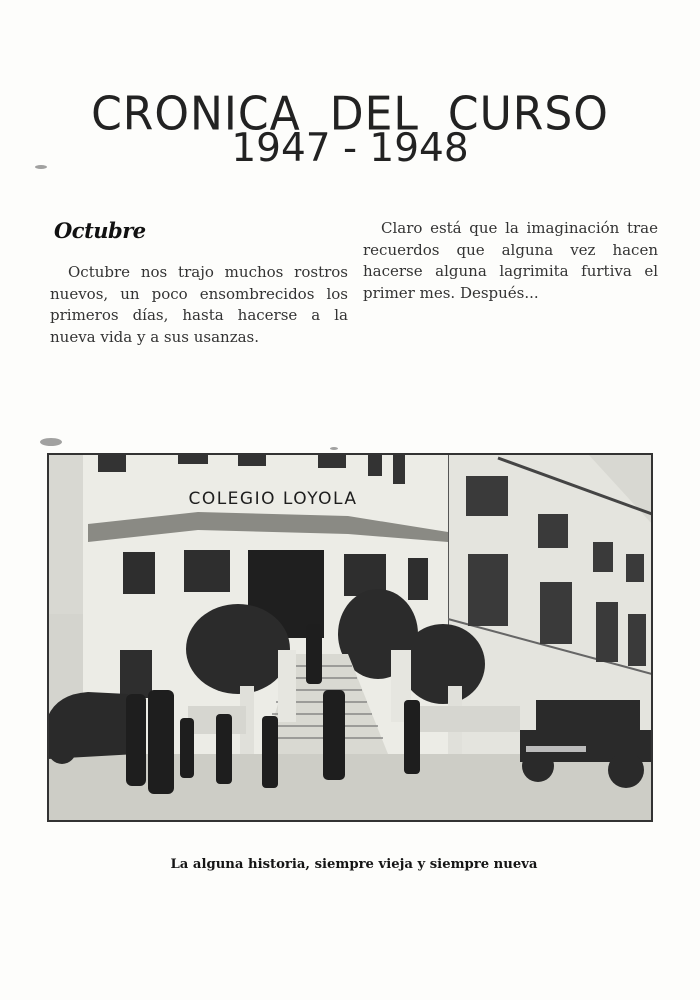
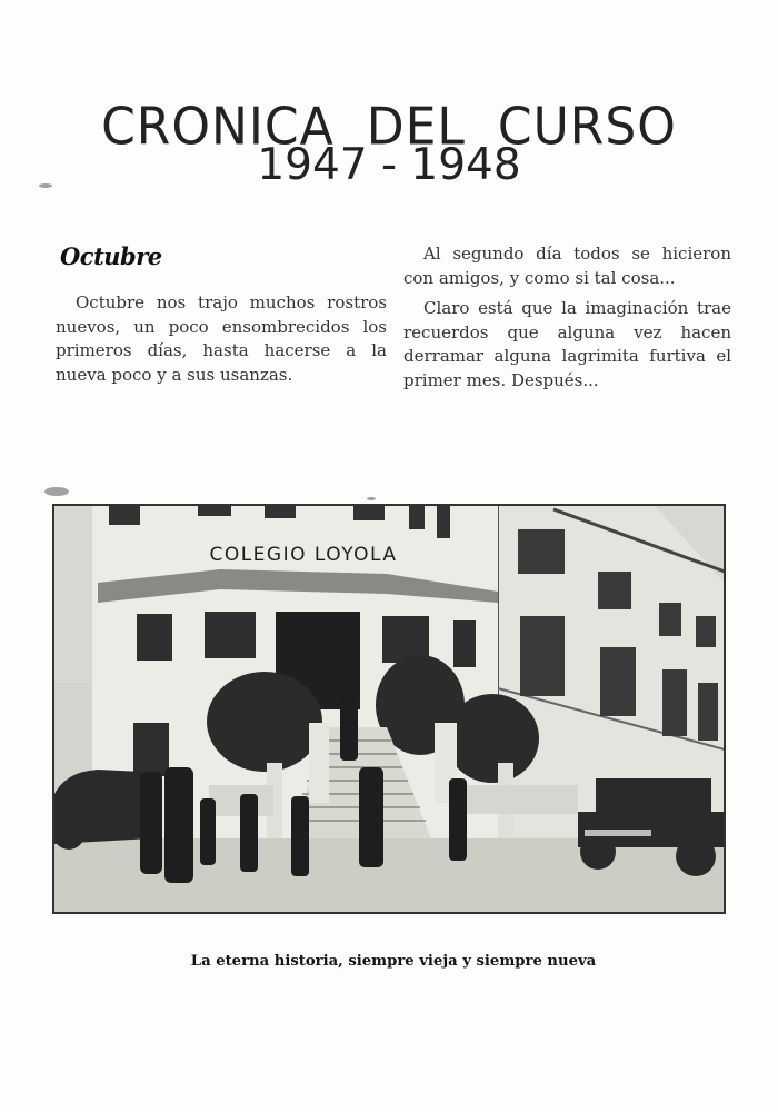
  CRONICA DEL CURSO
  1947 - 1948
  Octubre
- Octubre nos trajo muchos rostros nuevos, un poco ensombrecidos los primeros días, hasta hacerse a la nueva vida y a sus usanzas.
+ Octubre nos trajo muchos rostros nuevos, un poco ensombrecidos los primeros días, hasta hacerse a la nueva poco y a sus usanzas.
+ Al segundo día todos se hicieron con amigos, y como si tal cosa...
- Claro está que la imaginación trae recuerdos que alguna vez hacen hacerse alguna lagrimita furtiva el primer mes. Después...
+ Claro está que la imaginación trae recuerdos que alguna vez hacen derramar alguna lagrimita furtiva el primer mes. Después...
  COLEGIO LOYOLA
- La alguna historia, siempre vieja y siempre nueva
+ La eterna historia, siempre vieja y siempre nueva
